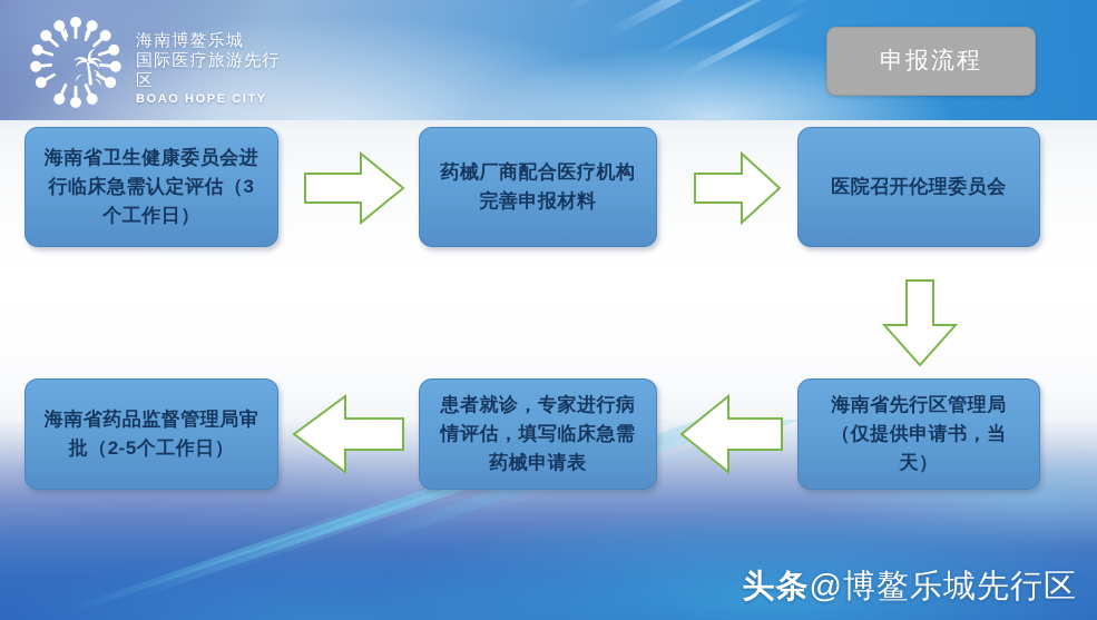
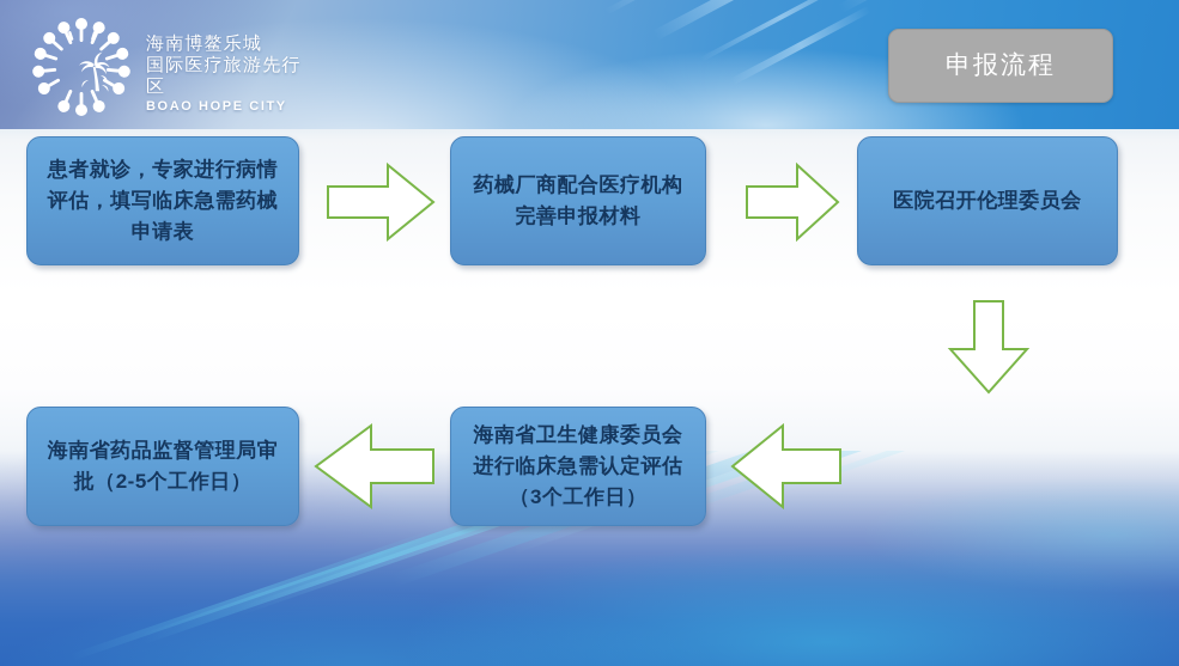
  海南博鳌乐城
  国际医疗旅游先行区
  BOAO HOPE CITY
  申报流程
- 海南省卫生健康委员会进行临床急需认定评估（3个工作日）
+ 患者就诊，专家进行病情评估，填写临床急需药械申请表
  药械厂商配合医疗机构完善申报材料
  医院召开伦理委员会
- 海南省先行区管理局（仅提供申请书，当天）
- 患者就诊，专家进行病情评估，填写临床急需药械申请表
+ 海南省卫生健康委员会进行临床急需认定评估（3个工作日）
  海南省药品监督管理局审批（2-5个工作日）
- 头条@博鳌乐城先行区
